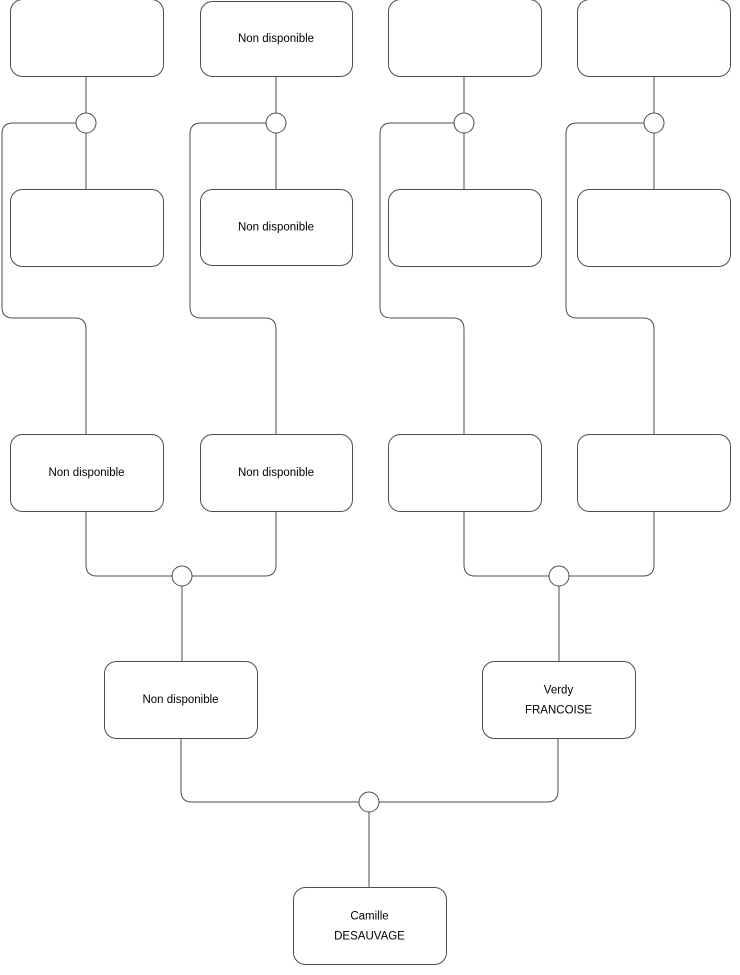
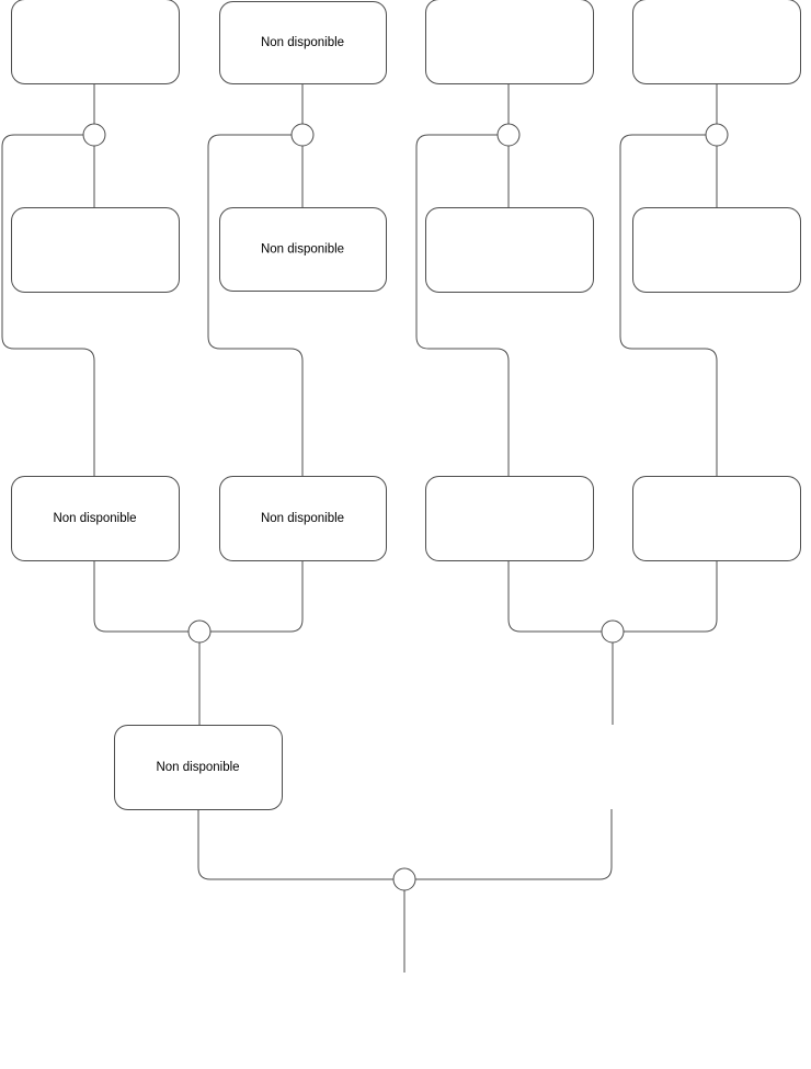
  Non disponible
  Non disponible
  Non disponible
  Non disponible
  Non disponible
- Verdy
- FRANCOISE
- Camille
- DESAUVAGE
